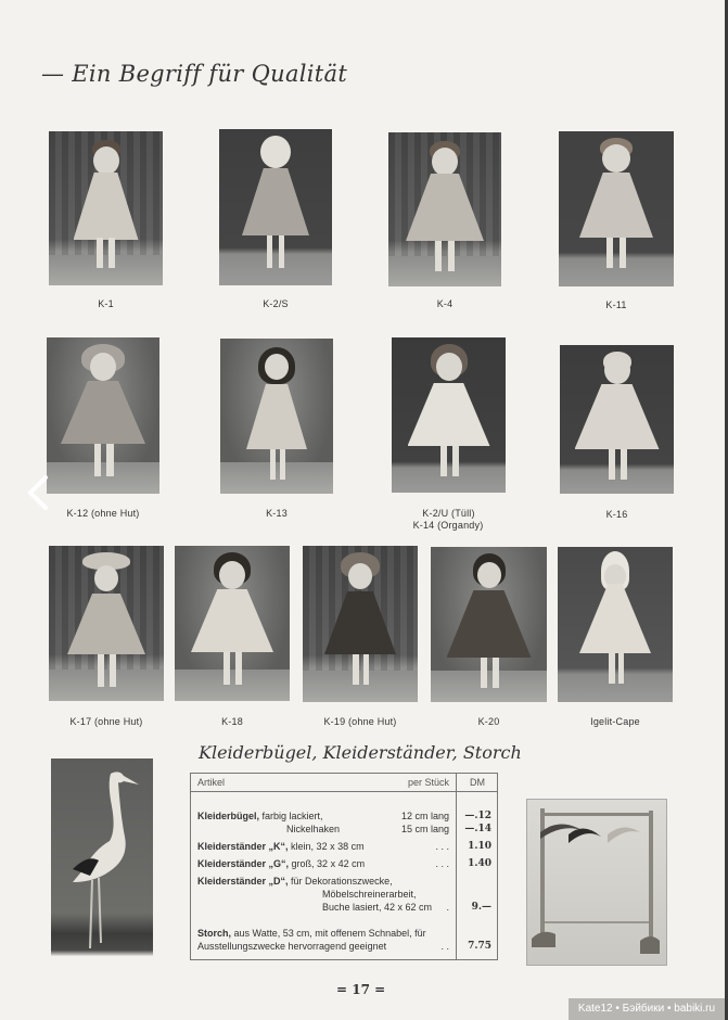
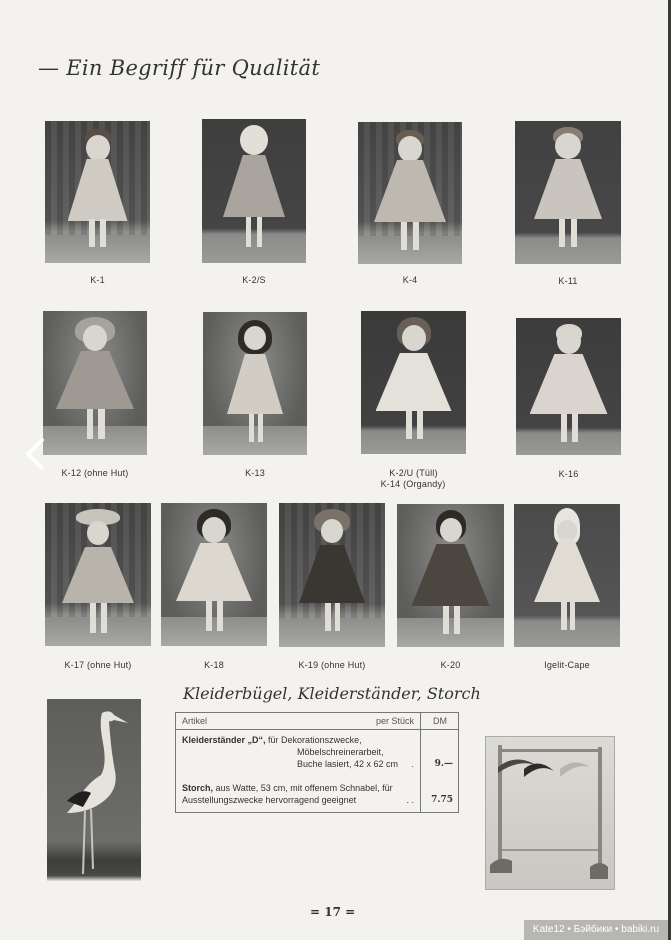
  — Ein Begriff für Qualität
  K-1
  K-2/S
  K-4
  K-11
  K-12 (ohne Hut)
  K-13
  K-2/U (Tüll)
  K-14 (Organdy)
  K-16
  K-17 (ohne Hut)
  K-18
  K-19 (ohne Hut)
  K-20
  Igelit-Cape
  Kleiderbügel, Kleiderständer, Storch
  Artikel per Stück	DM
- Kleiderbügel, farbig lackiert, 12 cm lang Nickelhaken 15 cm lang	—.12 —.14
- Kleiderständer „K“, klein, 32 x 38 cm . . .	1.10
- Kleiderständer „G“, groß, 32 x 42 cm . . .	1.40
  Kleiderständer „D“, für Dekorationszwecke, Möbelschreinerarbeit, Buche lasiert, 42 x 62 cm .	9.—
  Storch, aus Watte, 53 cm, mit offenem Schnabel, für Ausstellungszwecke hervorragend geeignet . .	7.75
  = 17 =
  Kate12 • Бэйбики • babiki.ru
